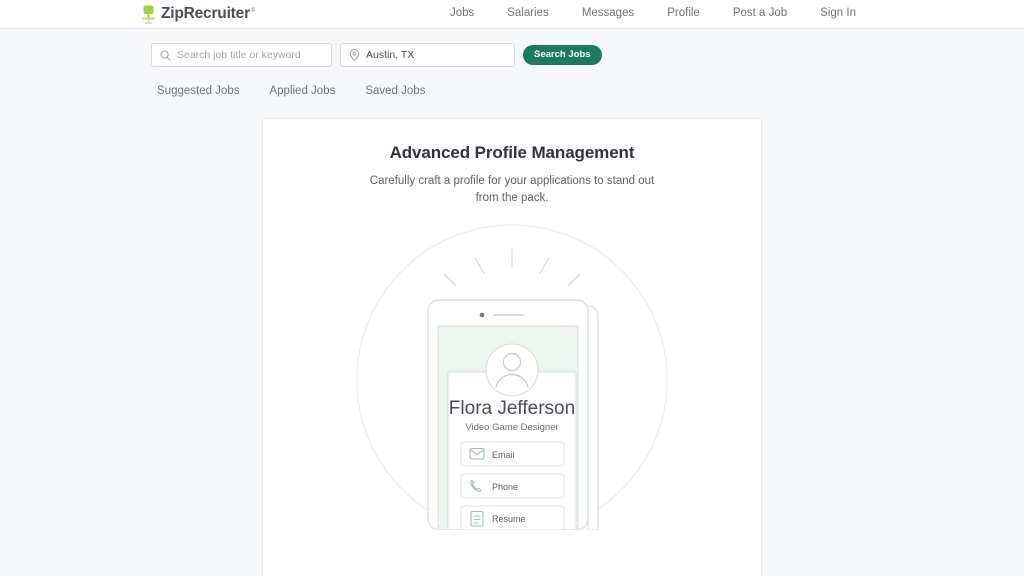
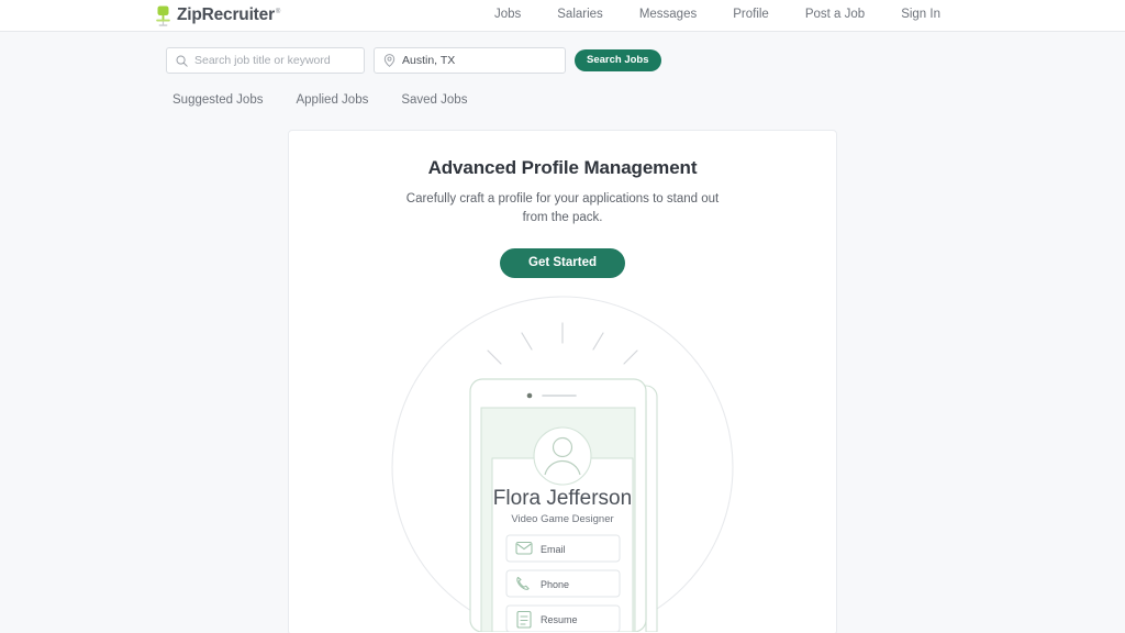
  ZipRecruiter
  Jobs
  Salaries
  Messages
  Profile
  Post a Job
  Sign In
  Search job title or keyword
  Austin, TX
  Search Jobs
  Suggested Jobs
  Applied Jobs
  Saved Jobs
  Advanced Profile Management
  Carefully craft a profile for your applications to stand out from the pack.
+ Get Started
  Flora Jefferson
  Video Game Designer
  Email
  Phone
  Resume
